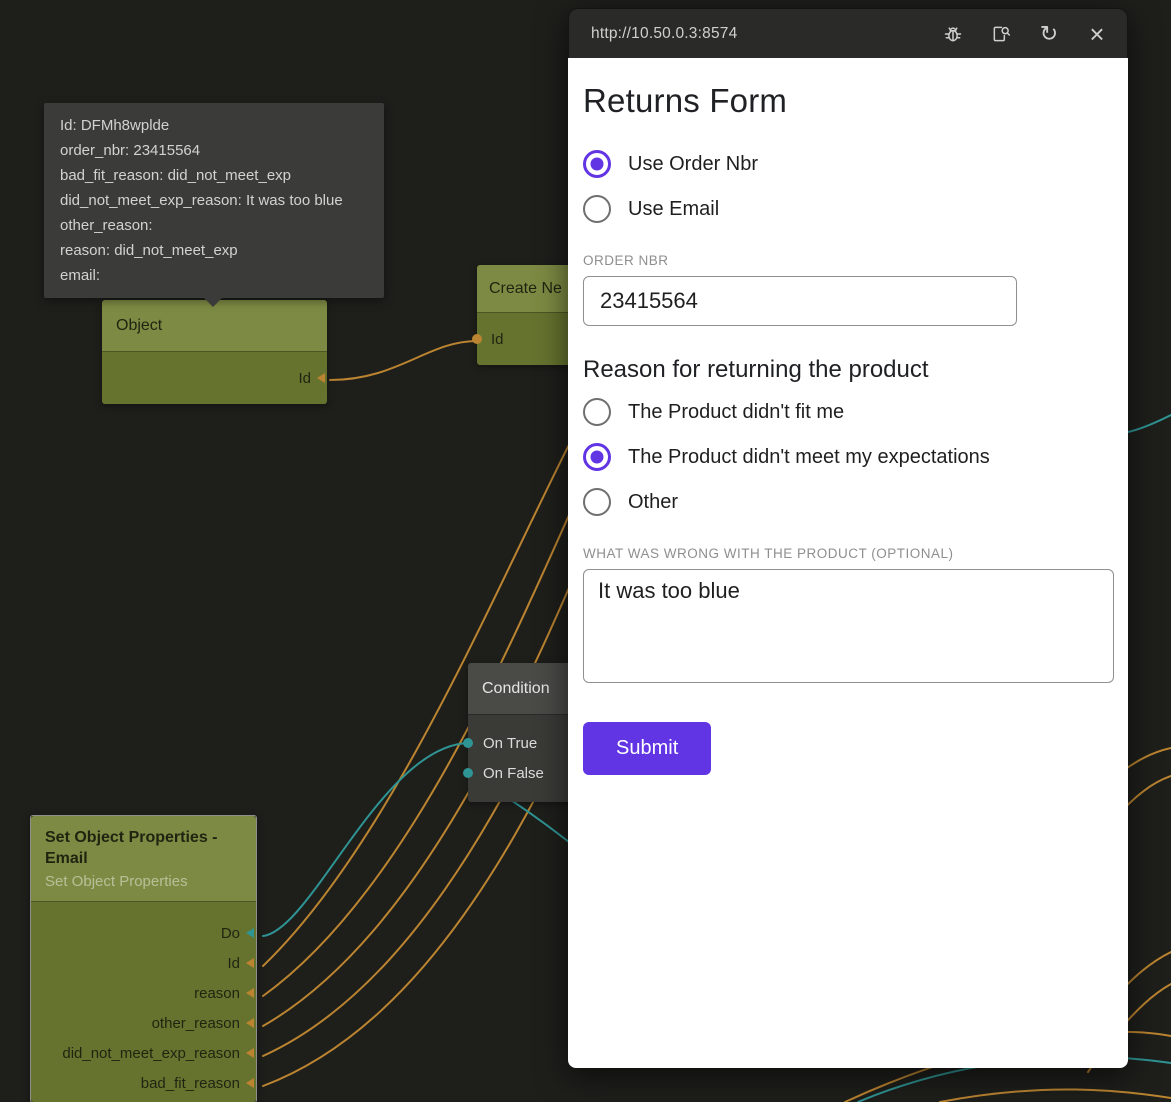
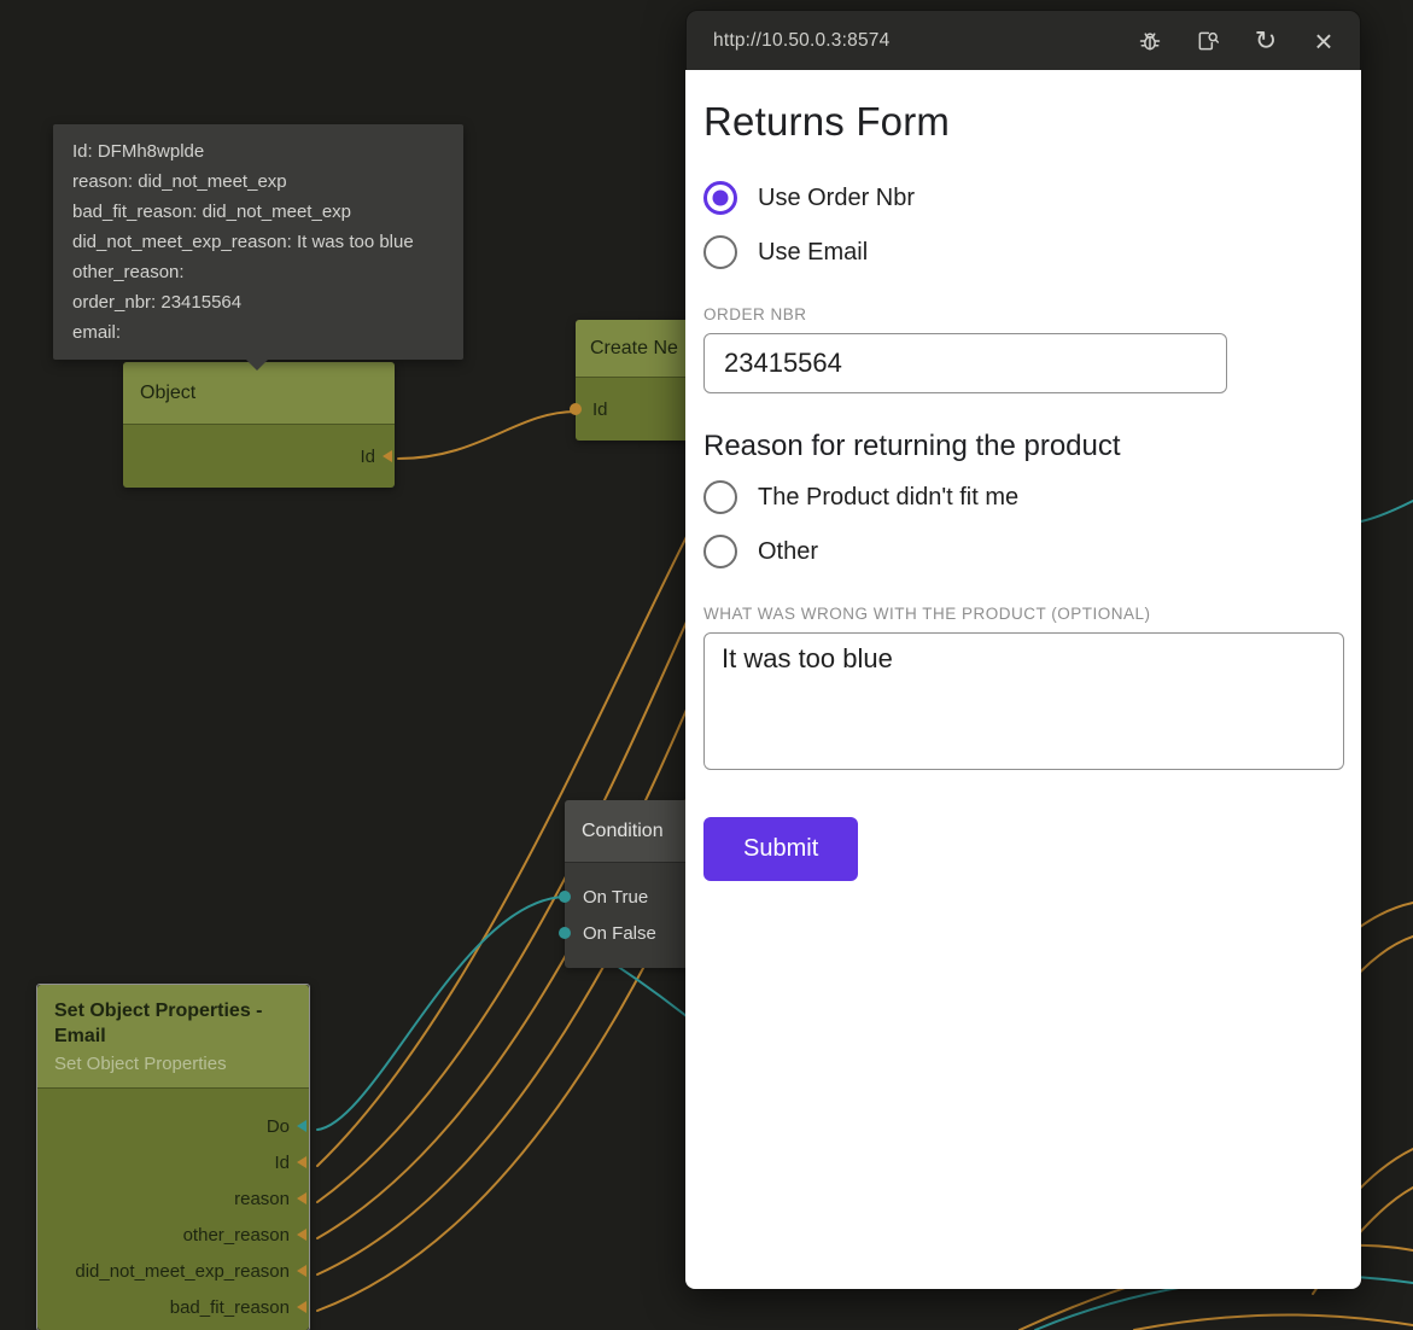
  Id: DFMh8wplde
- order_nbr: 23415564
+ reason: did_not_meet_exp
  bad_fit_reason: did_not_meet_exp
  did_not_meet_exp_reason: It was too blue
  other_reason:
- reason: did_not_meet_exp
+ order_nbr: 23415564
  email:
  Object
  Id
  Create Ne
  Id
  Condition
  On True
  On False
  Set Object Properties - Email
  Set Object Properties
  Do
  Id
  reason
  other_reason
  did_not_meet_exp_reason
  bad_fit_reason
  http://10.50.0.3:8574
  ↻
  ×
  Returns Form
  Use Order Nbr
  Use Email
  ORDER NBR
  23415564
  Reason for returning the product
  The Product didn't fit me
- The Product didn't meet my expectations
  Other
  WHAT WAS WRONG WITH THE PRODUCT (OPTIONAL)
  It was too blue Submit
